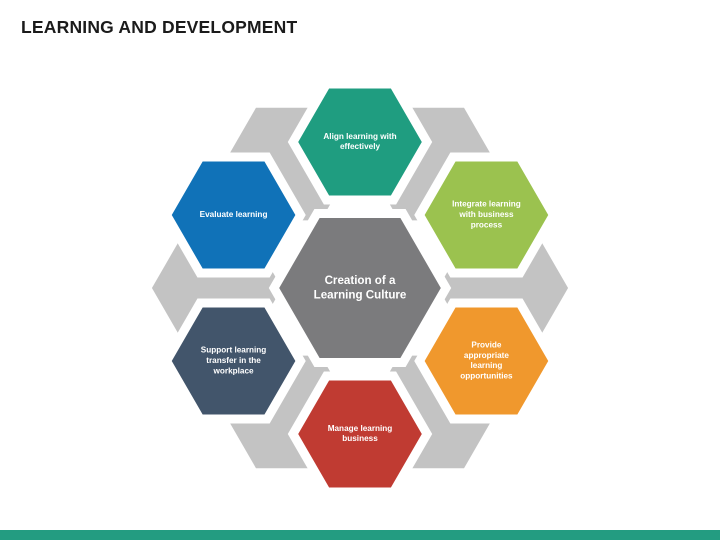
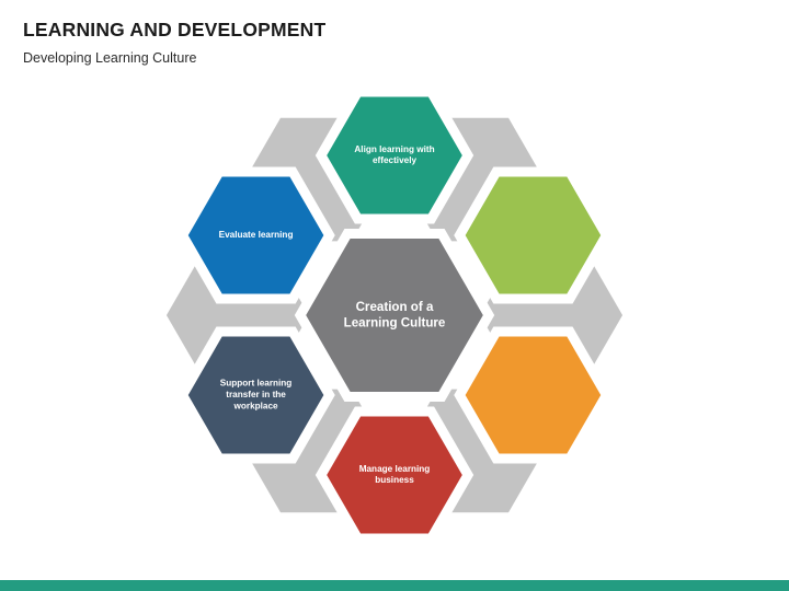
  LEARNING AND DEVELOPMENT
+ Developing Learning Culture
  Align learning with effectively
- Integrate learning with business process
- Provide appropriate learning opportunities
  Manage learning business
  Support learning transfer in the workplace
  Evaluate learning
  Creation of a Learning Culture
